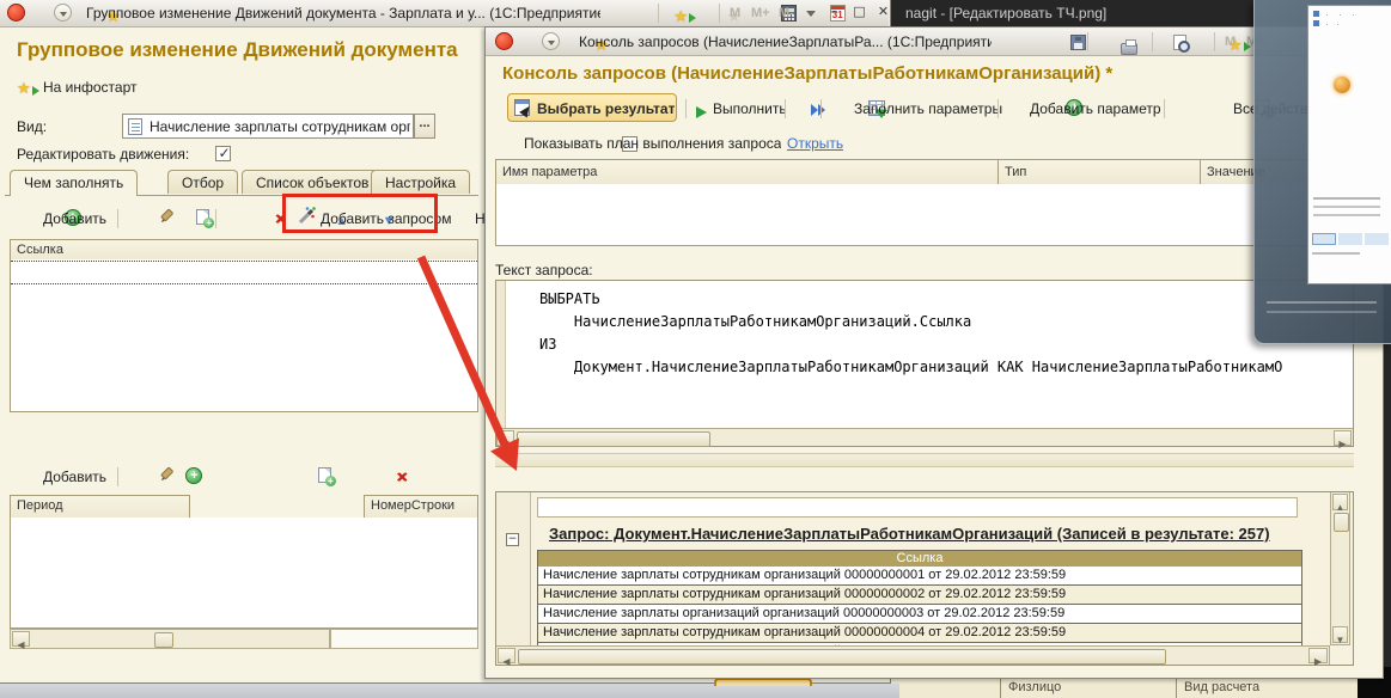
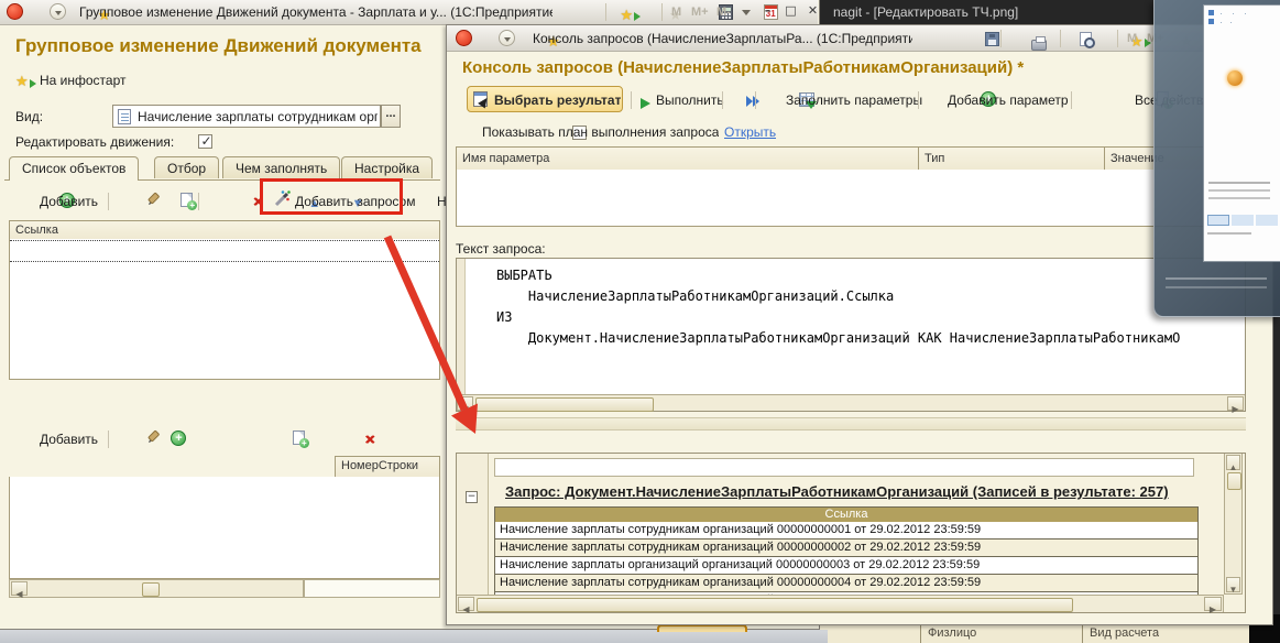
  nagit - [Редактировать ТЧ.png]
  Физлицо
  Вид расчета
  Групповое изменение Движений документа - Зарплата и у... (1С:Предприяти
  M
  M+
  M-
  –
  □
  ✕
  Групповое изменение Движений документа
  На инфостарт
  Вид:
  Начисление зарплаты сотрудникам орг
  ...
  Редактировать движения:
- Чем заполнять
+ Список объектов
  Отбор
- Список объектов
+ Чем заполнять
  Настройка
  Добавить
  Добавить запросом
  Ссылка
  Добавить
- Период
  НомерСтроки
  Консоль запросов (НачислениеЗарплатыРа... (1С:Предприяти
  M
  Консоль запросов (НачислениеЗарплатыРаботникамОрганизаций) *
  Выбрать результат
  Выполнить
  Заполнить параметр
  Добавить параметр
  Показывать план выполнения запроса
  Открыть
  Имя параметра
  Тип
  Значен
  Текст запроса:
  ВЫБРАТЬ
  НачислениеЗарплатыРаботникамОрганизаций.Ссылка
  ИЗ
  Документ.НачислениеЗарплатыРаботникамОрганизаций КАК НачислениеЗарплатыРаботникамО
  Запрос: Документ.НачислениеЗарплатыРаботникамОрганизаций (Записей в результате: 257)
  Ссылка
  Начисление зарплаты сотрудникам организаций 00000000001 от 29.02.2012 23:59:59
  Начисление зарплаты сотрудникам организаций 00000000002 от 29.02.2012 23:59:59
  Начисление зарплаты организаций организаций 00000000003 от 29.02.2012 23:59:59
  Начисление зарплаты сотрудникам организаций 00000000004 от 29.02.2012 23:59:59
